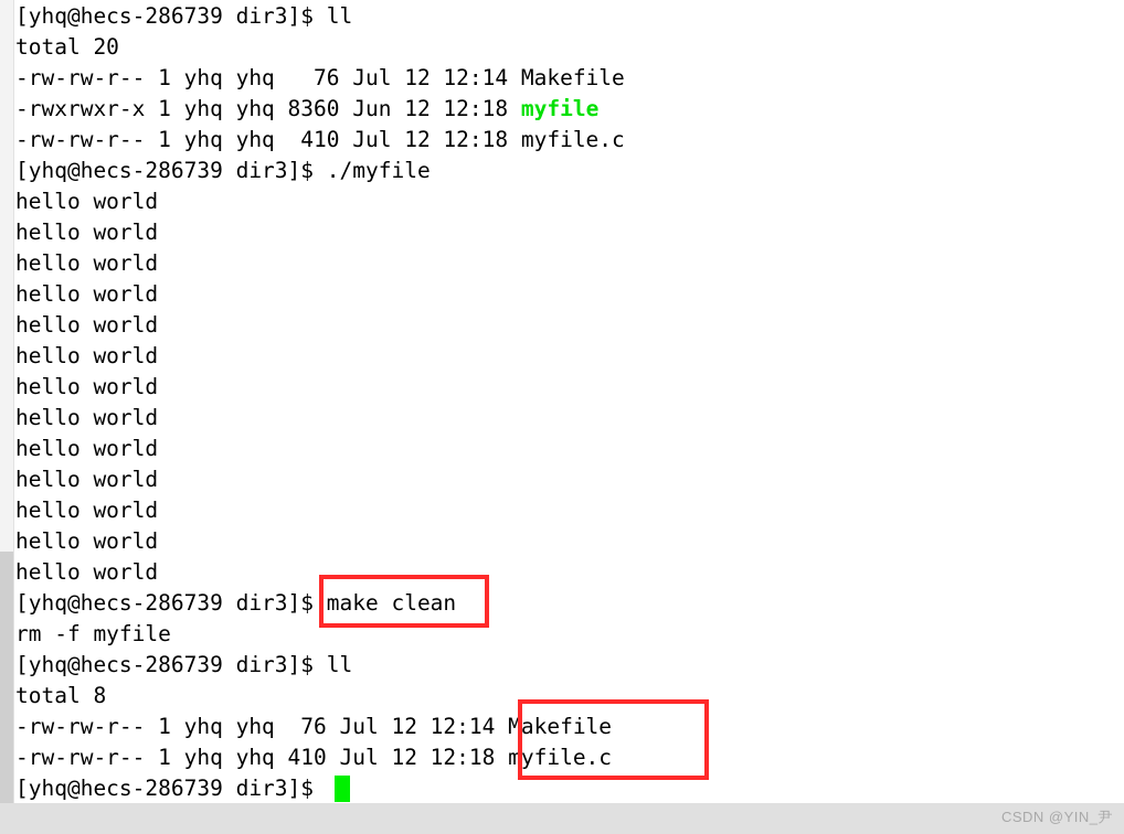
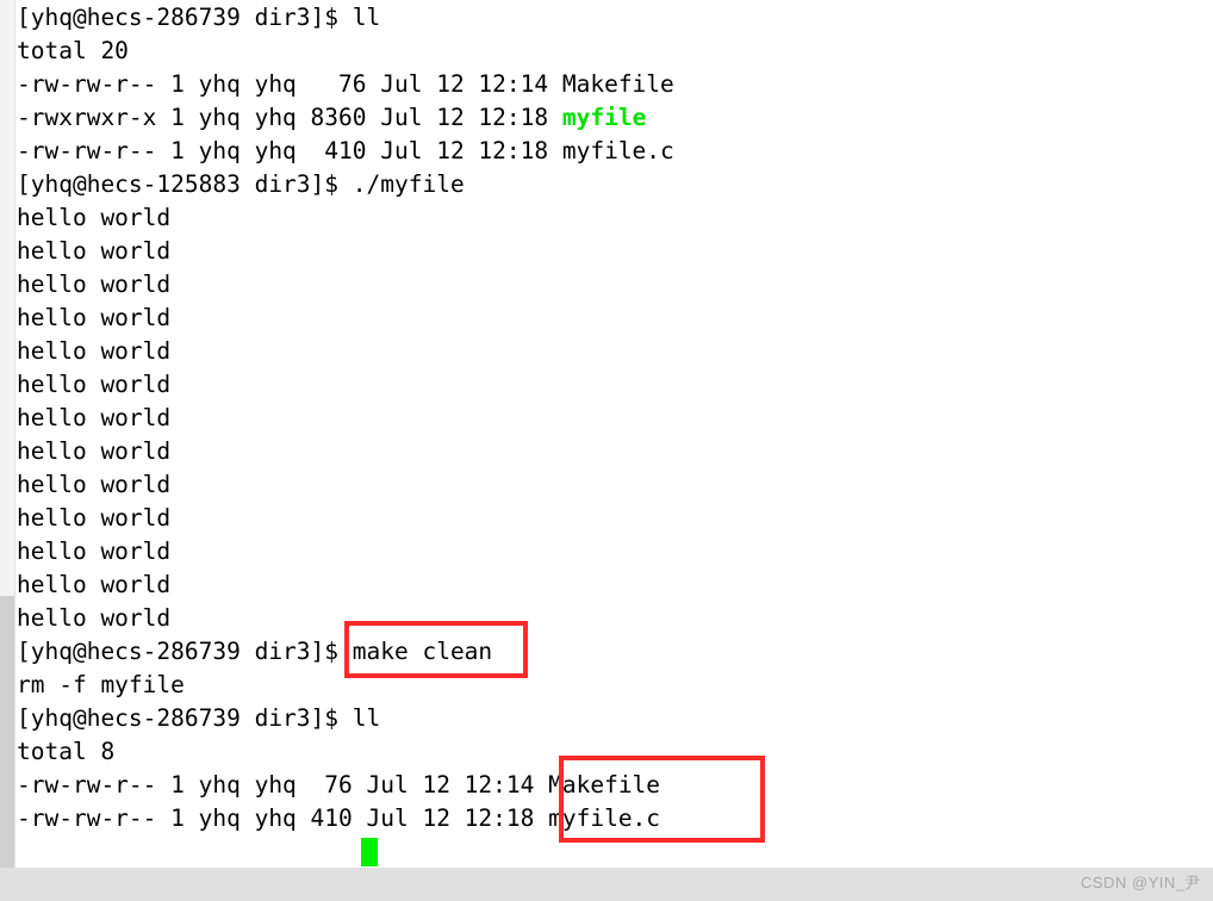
  [yhq@hecs-286739 dir3]$ ll
  total 20
  -rw-rw-r-- 1 yhq yhq 76 Jul 12 12:14 Makefile
- -rwxrwxr-x 1 yhq yhq 8360 Jun 12 12:18 myfile
+ -rwxrwxr-x 1 yhq yhq 8360 Jul 12 12:18 myfile
  -rw-rw-r-- 1 yhq yhq 410 Jul 12 12:18 myfile.c
- [yhq@hecs-286739 dir3]$ ./myfile
+ [yhq@hecs-125883 dir3]$ ./myfile
  hello world
  hello world
  hello world
  hello world
  hello world
  hello world
  hello world
  hello world
  hello world
  hello world
  hello world
  hello world
  hello world
  [yhq@hecs-286739 dir3]$ make clean
  rm -f myfile
  [yhq@hecs-286739 dir3]$ ll
  total 8
  -rw-rw-r-- 1 yhq yhq 76 Jul 12 12:14 Makefile
  -rw-rw-r-- 1 yhq yhq 410 Jul 12 12:18 myfile.c
- [yhq@hecs-286739 dir3]$
  CSDN @YIN_尹
